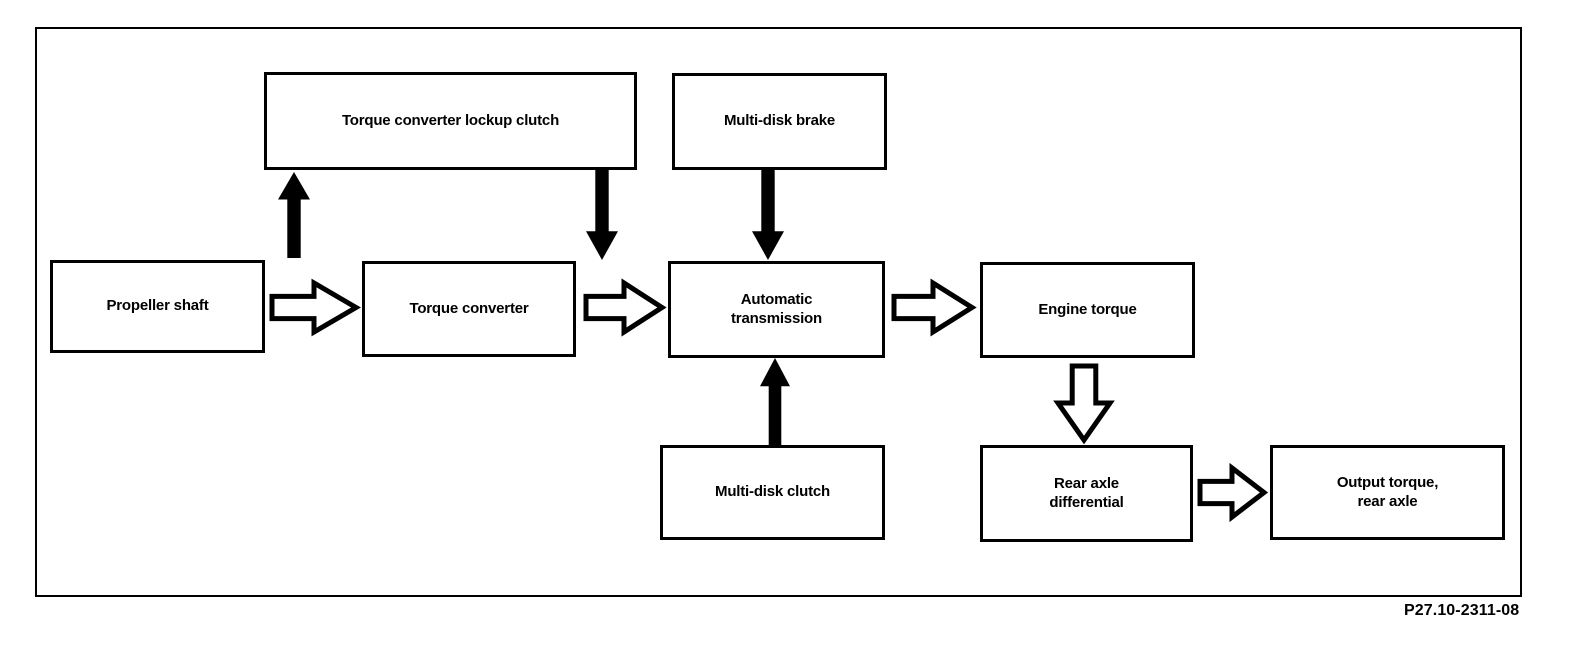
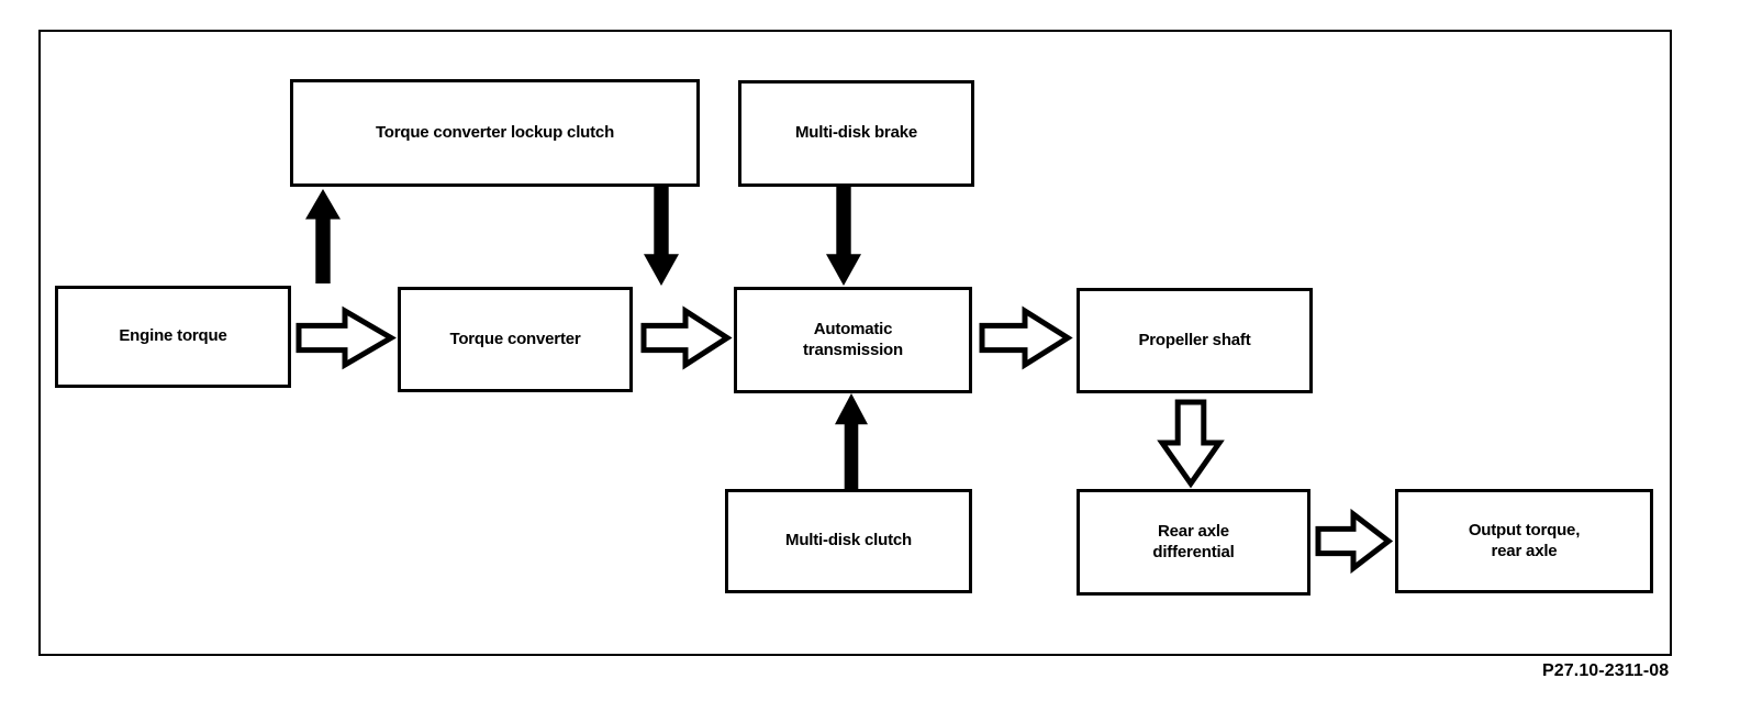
- Propeller shaft
+ Engine torque
  Torque converter lockup clutch
  Multi-disk brake
  Torque converter
  Automatic
  transmission
- Engine torque
+ Propeller shaft
  Multi-disk clutch
  Rear axle
  differential
  Output torque,
  rear axle
  P27.10-2311-08
